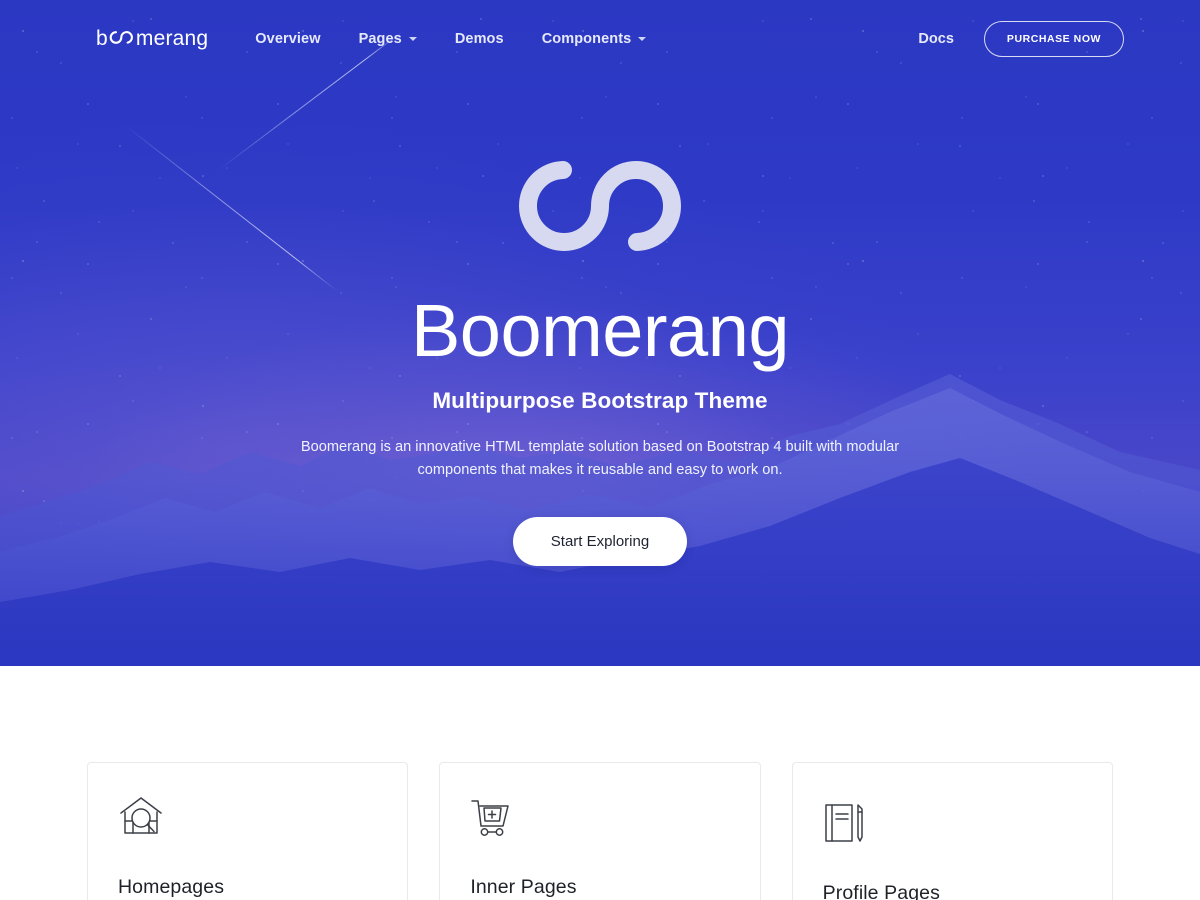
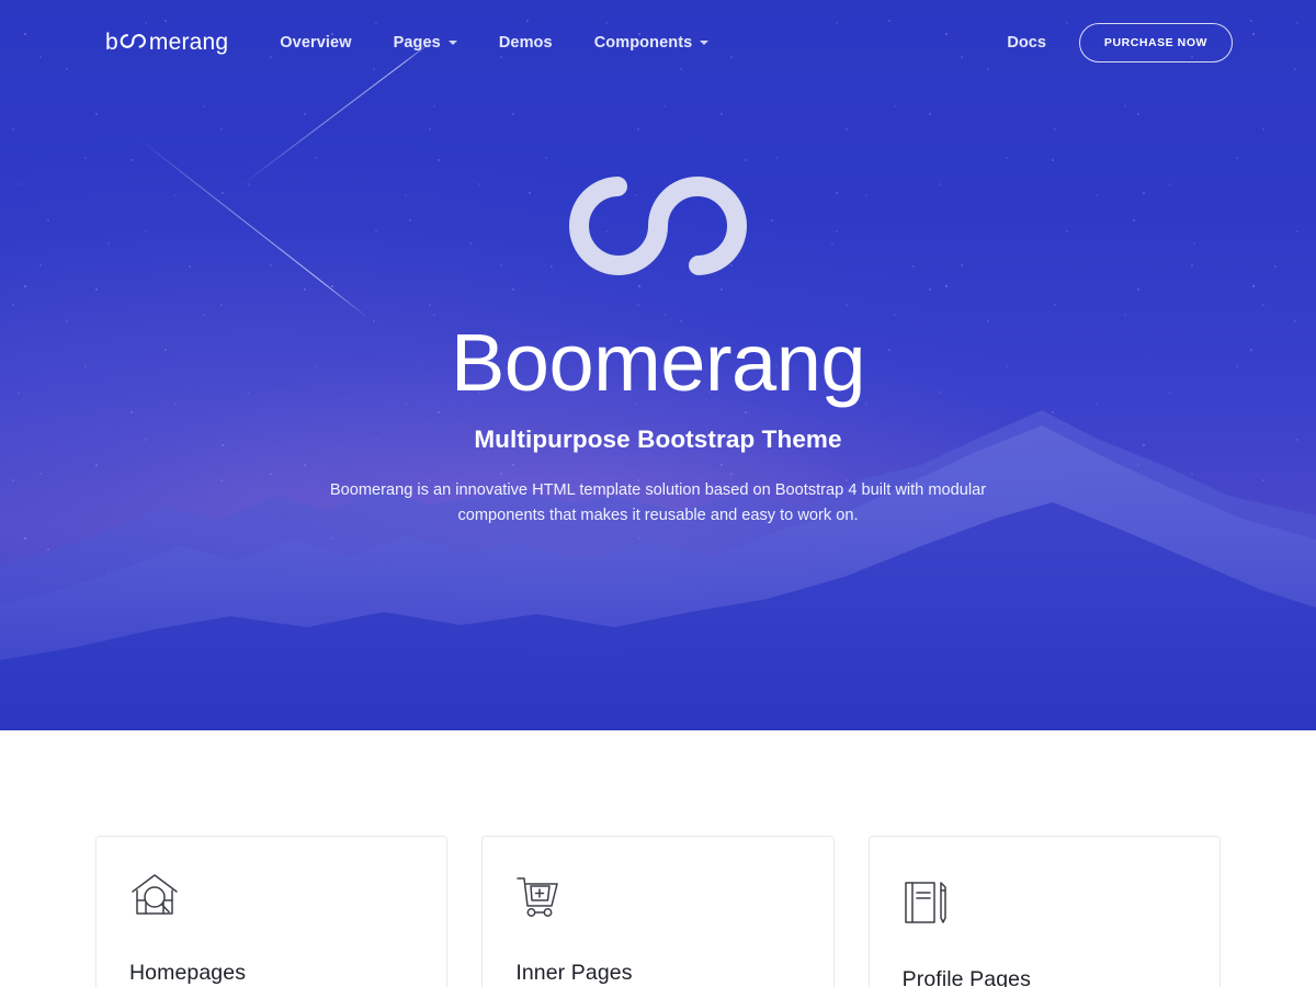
  b
  merang
  Overview
  Pages
  Demos
  Components
  Docs
  PURCHASE NOW
  Boomerang
  Multipurpose Bootstrap Theme
  Boomerang is an innovative HTML template solution based on Bootstrap 4 built with modular components that makes it reusable and easy to work on.
- Start Exploring
  Homepages
  Inner Pages
  Profile Pages
